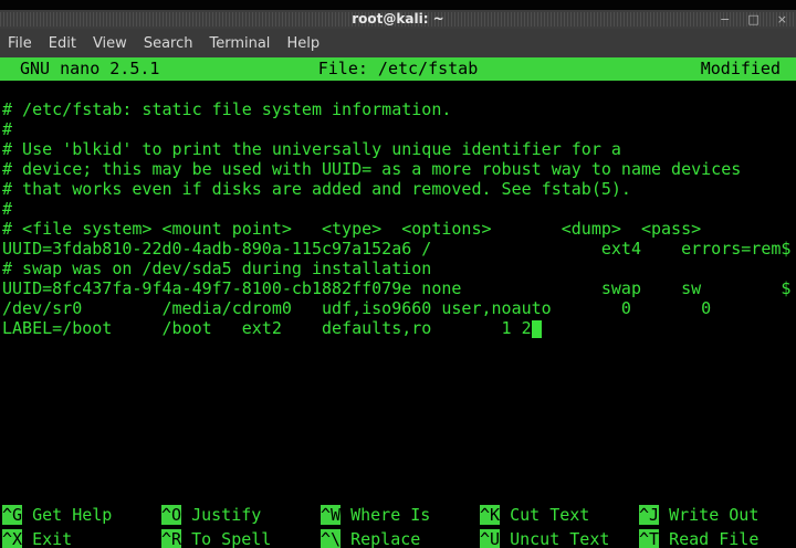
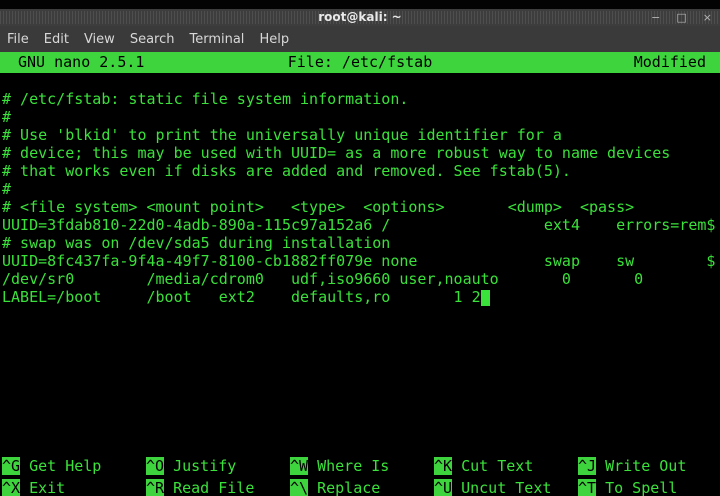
  root@kali: ~
  −
  □
  ×
  File
  Edit
  View
  Search
  Terminal
  Help
  GNU nano 2.5.1
  File: /etc/fstab
  Modified
  # /etc/fstab: static file system information.
  #
  # Use 'blkid' to print the universally unique identifier for a
  # device; this may be used with UUID= as a more robust way to name devices
  # that works even if disks are added and removed. See fstab(5).
  #
  # <file system> <mount point> <type> <options> <dump> <pass>
  UUID=3fdab810-22d0-4adb-890a-115c97a152a6 / ext4 errors=rem$
  # swap was on /dev/sda5 during installation
  UUID=8fc437fa-9f4a-49f7-8100-cb1882ff079e none swap sw $
  /dev/sr0 /media/cdrom0 udf,iso9660 user,noauto 0 0
  LABEL=/boot /boot ext2 defaults,ro 1 2
  ^G Get Help
  ^O Justify
  ^W Where Is
  ^K Cut Text
  ^J Write Out
  ^X Exit
- ^R To Spell
+ ^R Read File
  ^\ Replace
  ^U Uncut Text
- ^T Read File
+ ^T To Spell
